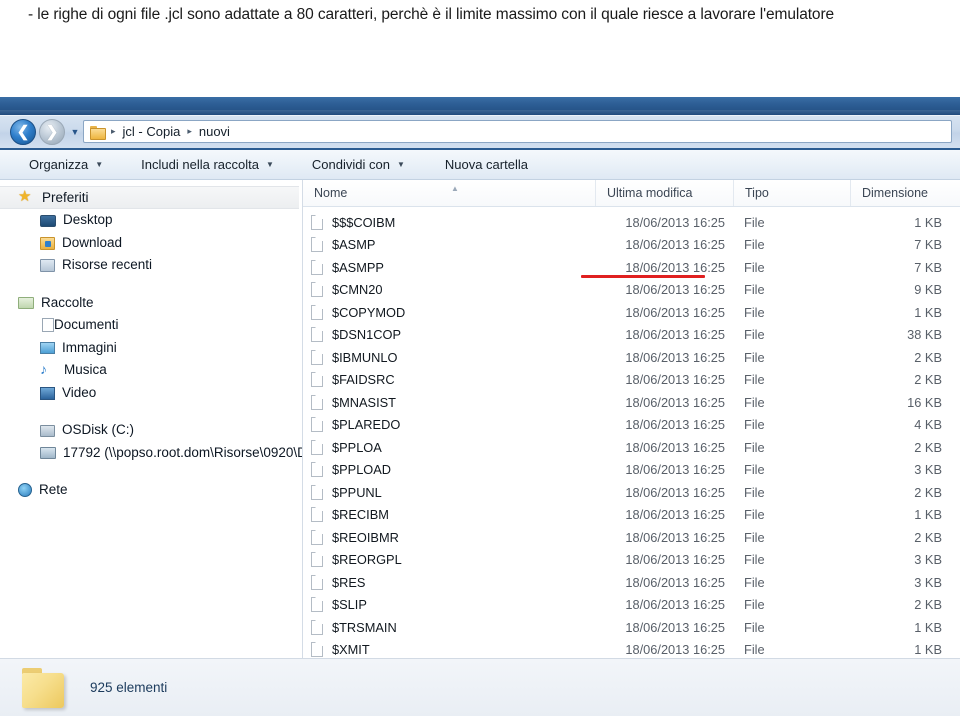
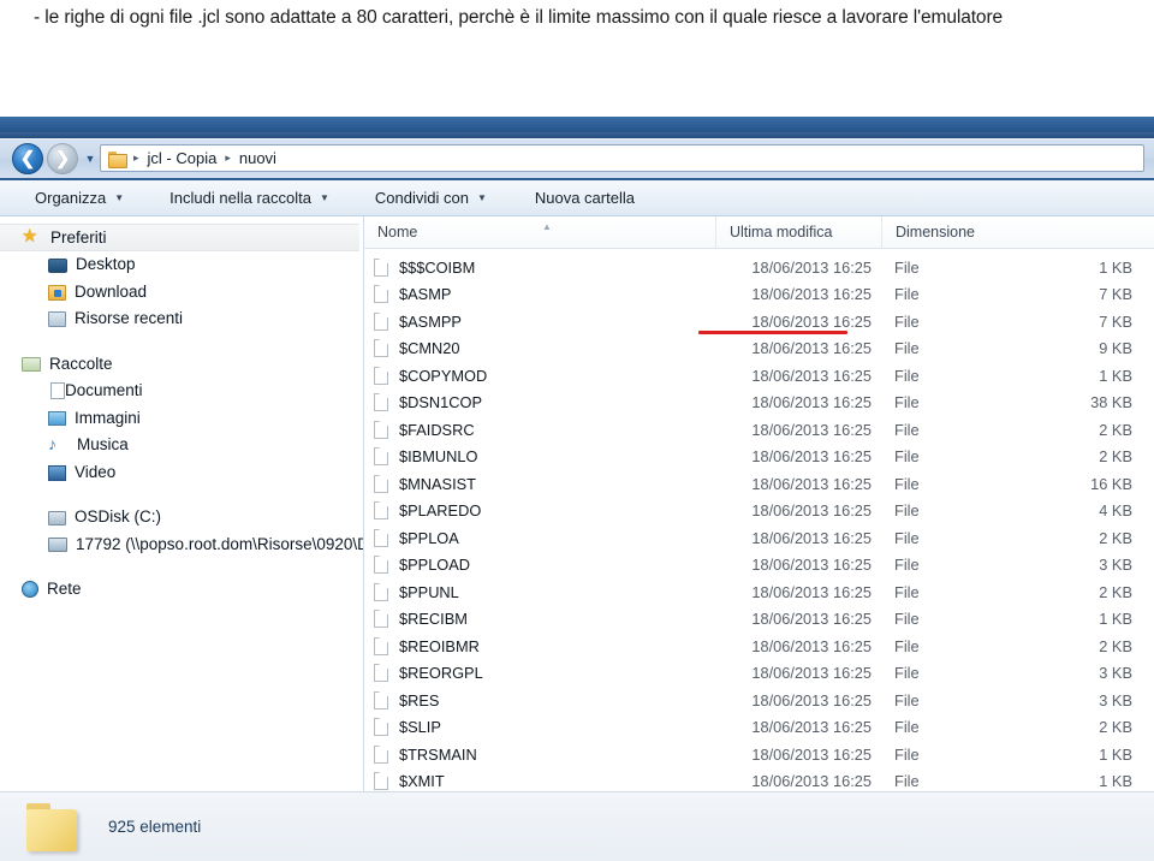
  - le righe di ogni file .jcl sono adattate a 80 caratteri, perchè è il limite massimo con il quale riesce a lavorare l'emulatore
  ❮
  ❯
  ▼
  ▸
  jcl - Copia
  ▸
  nuovi
  Organizza
  ▼
  Includi nella raccolta
  ▼
  Condividi con
  ▼
  Nuova cartella
  ★
  Preferiti
  Desktop
  Download
  Risorse recenti
  Raccolte
  Documenti
  Immagini
  ♪
  Musica
  Video
  OSDisk (C:)
  17792 (\\popso.root.dom\Risorse\0920\
  Rete
  Nome
  ▲
  Ultima modifica
- Tipo
  Dimensione
  $$$COIBM
  18/06/2013 16:25
  File
  1 KB
  $ASMP
  18/06/2013 16:25
  File
  7 KB
  $ASMPP
  18/06/2013 16:25
  File
  7 KB
  $CMN20
  18/06/2013 16:25
  File
  9 KB
  $COPYMOD
  18/06/2013 16:25
  File
  1 KB
  $DSN1COP
  18/06/2013 16:25
  File
  38 KB
- $IBMUNLO
+ $FAIDSRC
  18/06/2013 16:25
  File
  2 KB
- $FAIDSRC
+ $IBMUNLO
  18/06/2013 16:25
  File
  2 KB
  $MNASIST
  18/06/2013 16:25
  File
  16 KB
  $PLAREDO
  18/06/2013 16:25
  File
  4 KB
  $PPLOA
  18/06/2013 16:25
  File
  2 KB
  $PPLOAD
  18/06/2013 16:25
  File
  3 KB
  $PPUNL
  18/06/2013 16:25
  File
  2 KB
  $RECIBM
  18/06/2013 16:25
  File
  1 KB
  $REOIBMR
  18/06/2013 16:25
  File
  2 KB
  $REORGPL
  18/06/2013 16:25
  File
  3 KB
  $RES
  18/06/2013 16:25
  File
  3 KB
  $SLIP
  18/06/2013 16:25
  File
  2 KB
  $TRSMAIN
  18/06/2013 16:25
  File
  1 KB
  $XMIT
  18/06/2013 16:25
  File
  1 KB
  925 elementi
